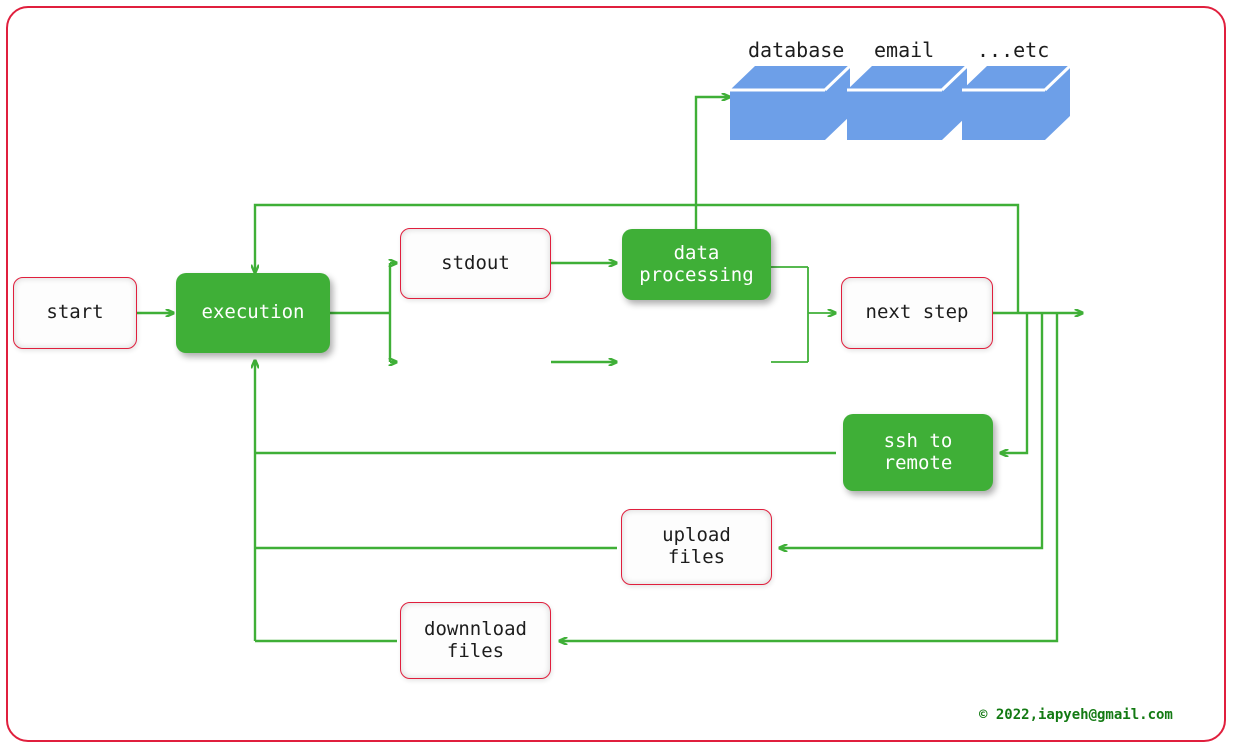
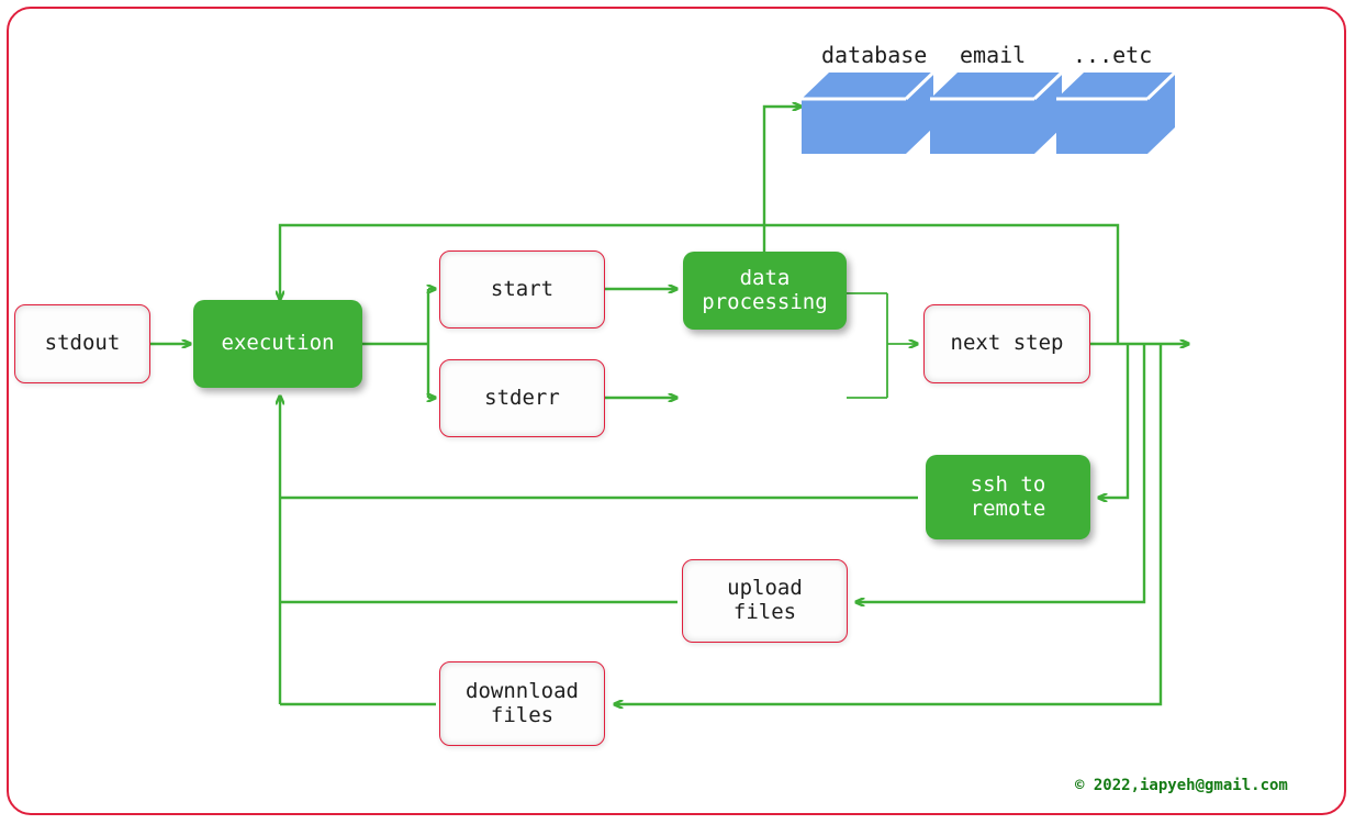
  database
  email
  ...etc
- start
+ stdout
  execution
- stdout
+ start
+ stderr
  data
  processing
  next step
  ssh to
  remote
  upload
  files
  downnload
  files
  © 2022,iapyeh@gmail.com
